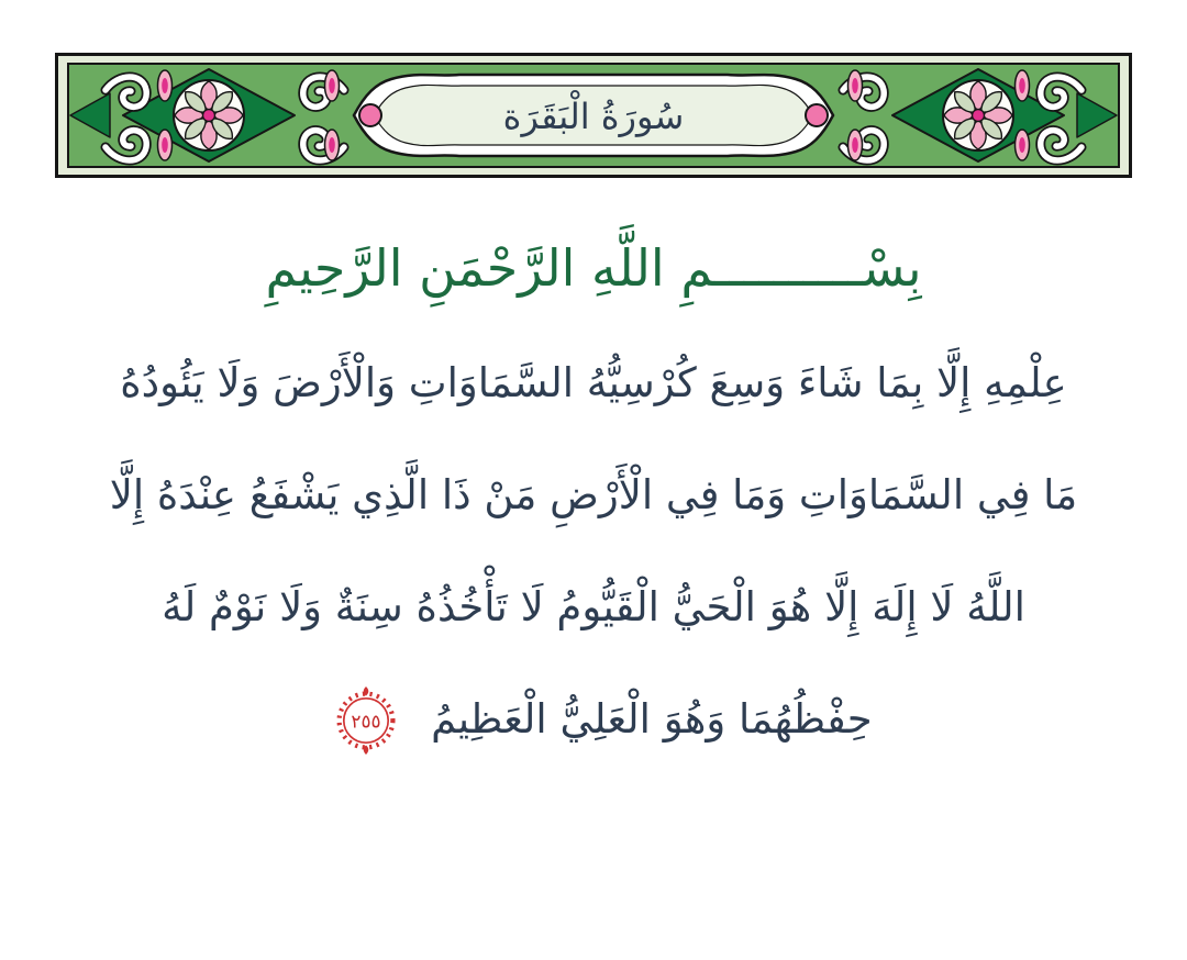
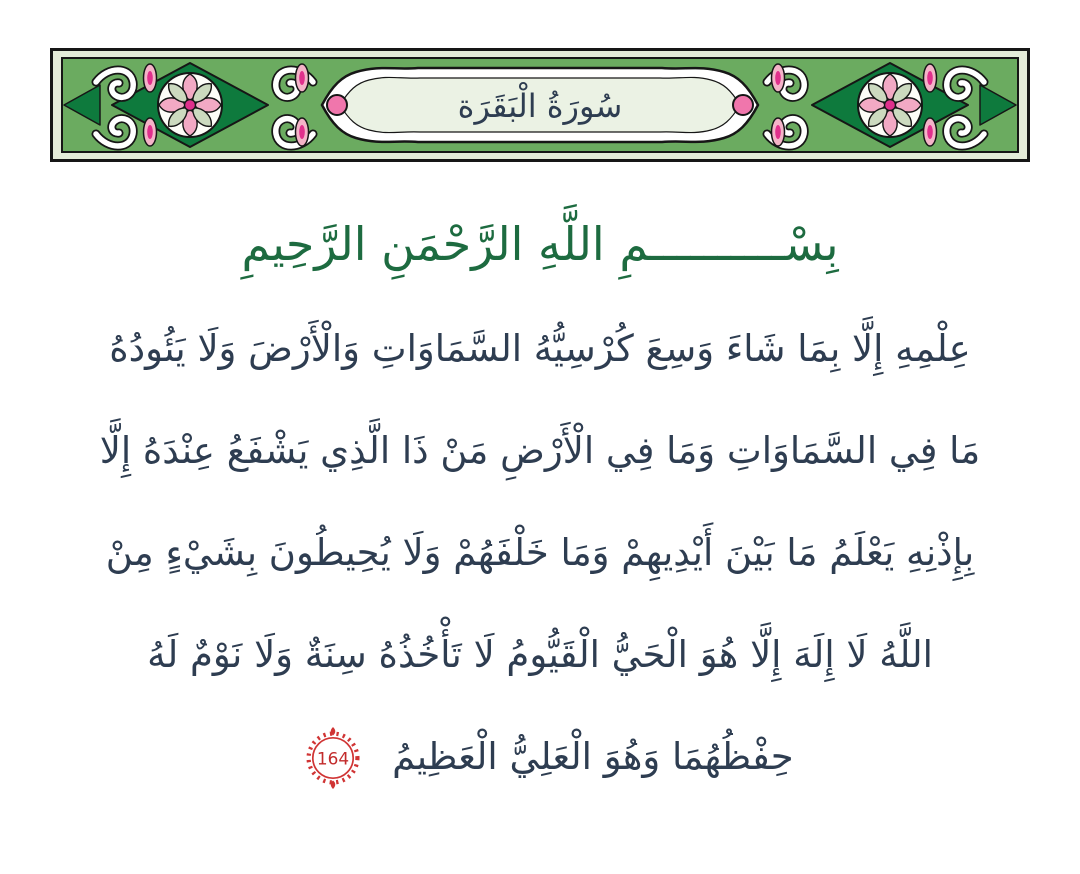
  سُورَةُ الْبَقَرَة
  بِسْــــــــــمِ اللَّهِ الرَّحْمَنِ الرَّحِيمِ
  عِلْمِهِ إِلَّا بِمَا شَاءَ وَسِعَ كُرْسِيُّهُ السَّمَاوَاتِ وَالْأَرْضَ وَلَا يَئُودُهُ
  مَا فِي السَّمَاوَاتِ وَمَا فِي الْأَرْضِ مَنْ ذَا الَّذِي يَشْفَعُ عِنْدَهُ إِلَّا
+ بِإِذْنِهِ يَعْلَمُ مَا بَيْنَ أَيْدِيهِمْ وَمَا خَلْفَهُمْ وَلَا يُحِيطُونَ بِشَيْءٍ مِنْ
  اللَّهُ لَا إِلَهَ إِلَّا هُوَ الْحَيُّ الْقَيُّومُ لَا تَأْخُذُهُ سِنَةٌ وَلَا نَوْمٌ لَهُ
  حِفْظُهُمَا وَهُوَ الْعَلِيُّ الْعَظِيمُ
- ٢٥٥
+ 164
